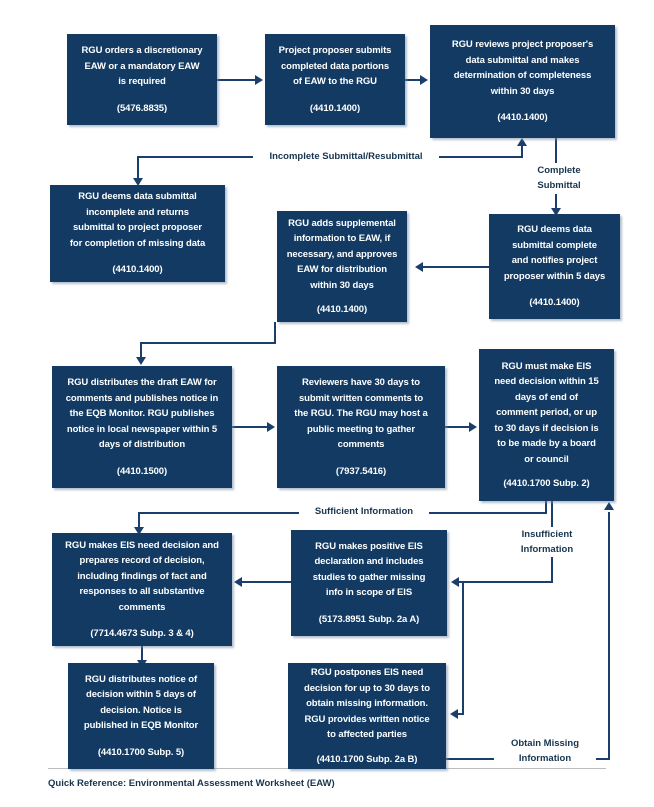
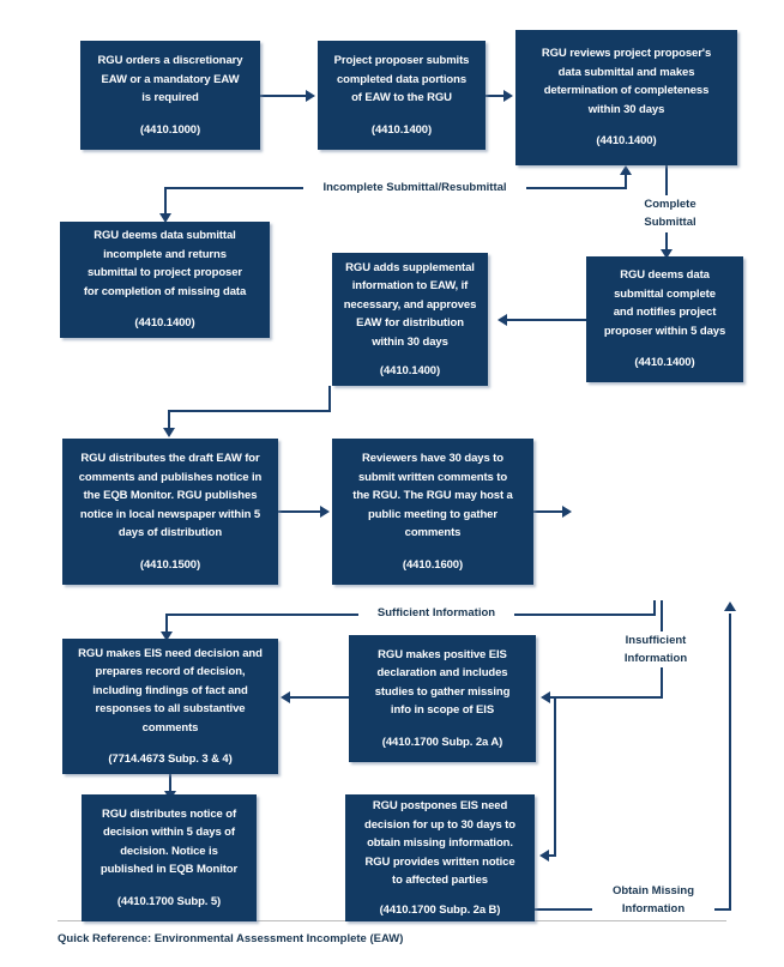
  RGU orders a discretionary
  EAW or a mandatory EAW
  is required
- (5476.8835)
+ (4410.1000)
  Project proposer submits
  completed data portions
  of EAW to the RGU
  (4410.1400)
  RGU reviews project proposer's
  data submittal and makes
  determination of completeness
  within 30 days
  (4410.1400)
  Incomplete Submittal/Resubmittal
  Complete
  Submittal
  RGU deems data submittal
  incomplete and returns
  submittal to project proposer
  for completion of missing data
  (4410.1400)
  RGU adds supplemental
  information to EAW, if
  necessary, and approves
  EAW for distribution
  within 30 days
  (4410.1400)
  RGU deems data
  submittal complete
  and notifies project
  proposer within 5 days
  (4410.1400)
  RGU distributes the draft EAW for
  comments and publishes notice in
  the EQB Monitor. RGU publishes
  notice in local newspaper within 5
  days of distribution
  (4410.1500)
  Reviewers have 30 days to
  submit written comments to
  the RGU. The RGU may host a
  public meeting to gather
  comments
- (7937.5416)
+ (4410.1600)
- RGU must make EIS
- need decision within 15
- days of end of
- comment period, or up
- to 30 days if decision is
- to be made by a board
- or council
- (4410.1700 Subp. 2)
  Sufficient Information
  RGU makes EIS need decision and
  prepares record of decision,
  including findings of fact and
  responses to all substantive
  comments
  (7714.4673 Subp. 3 & 4)
  RGU makes positive EIS
  declaration and includes
  studies to gather missing
  info in scope of EIS
- (5173.8951 Subp. 2a A)
+ (4410.1700 Subp. 2a A)
  Insufficient
  Information
  RGU distributes notice of
  decision within 5 days of
  decision. Notice is
  published in EQB Monitor
  (4410.1700 Subp. 5)
  RGU postpones EIS need
  decision for up to 30 days to
  obtain missing information.
  RGU provides written notice
  to affected parties
  (4410.1700 Subp. 2a B)
  Obtain Missing
  Information
- Quick Reference: Environmental Assessment Worksheet (EAW)
+ Quick Reference: Environmental Assessment Incomplete (EAW)
